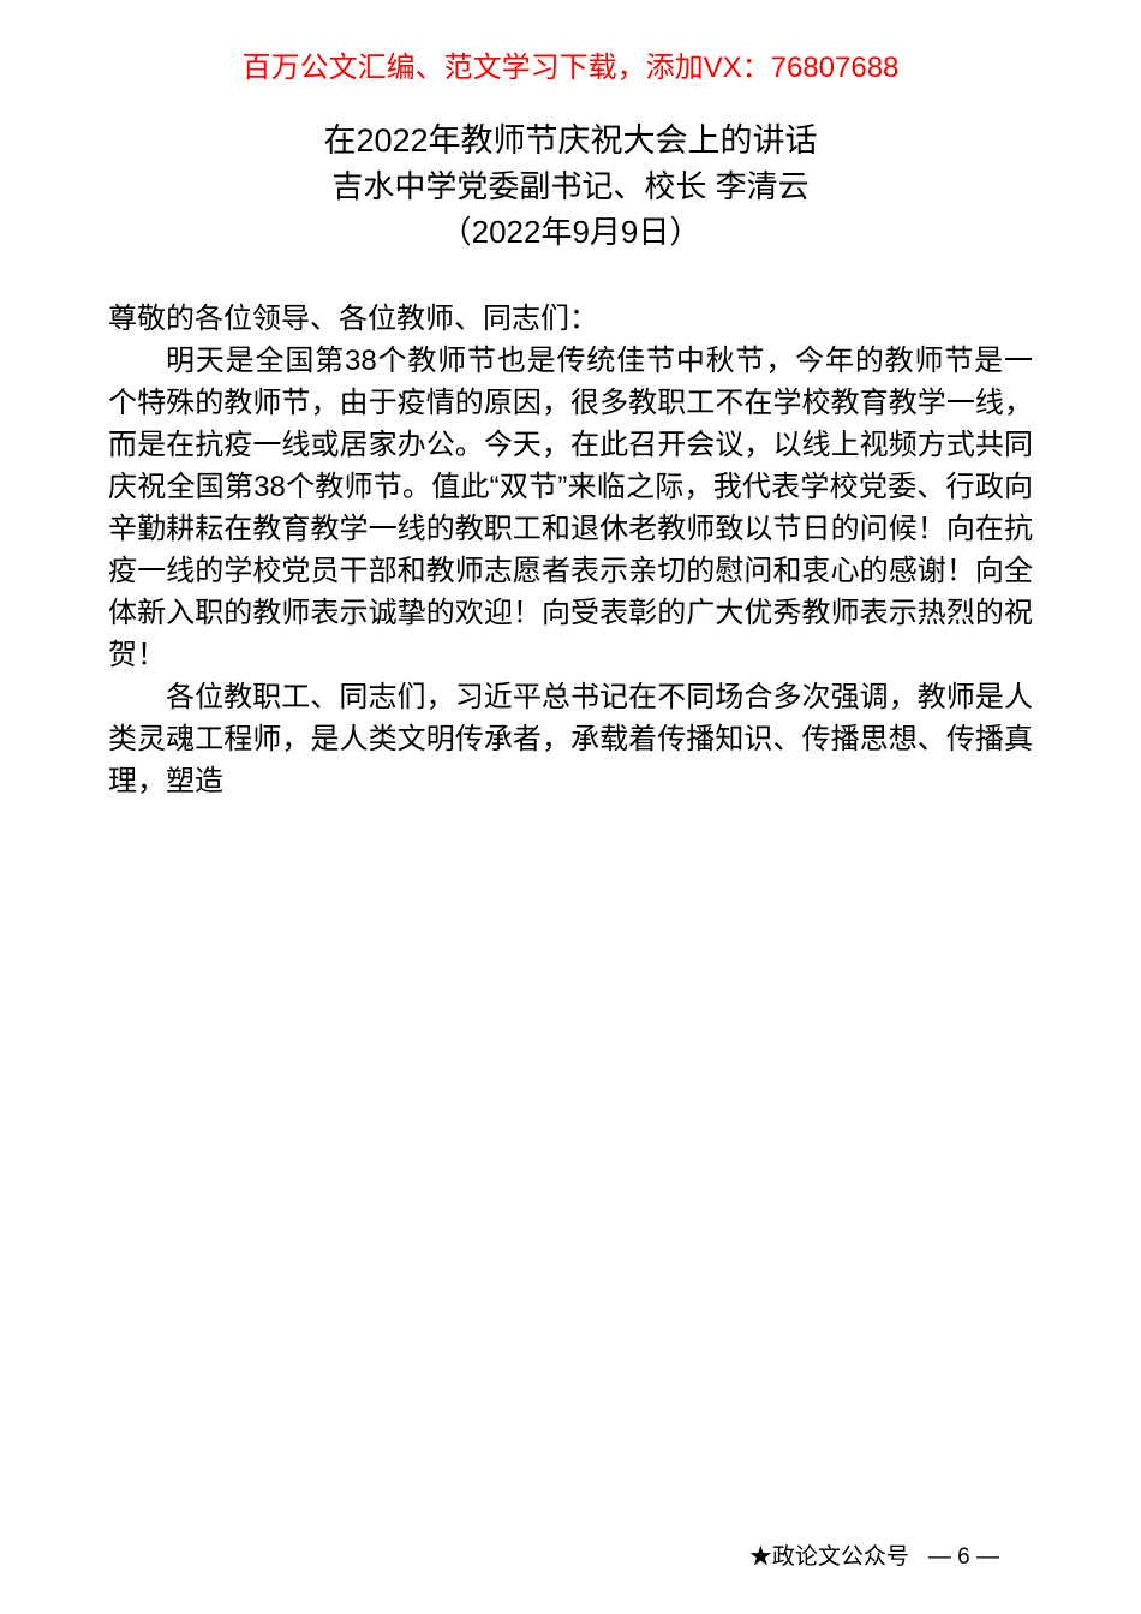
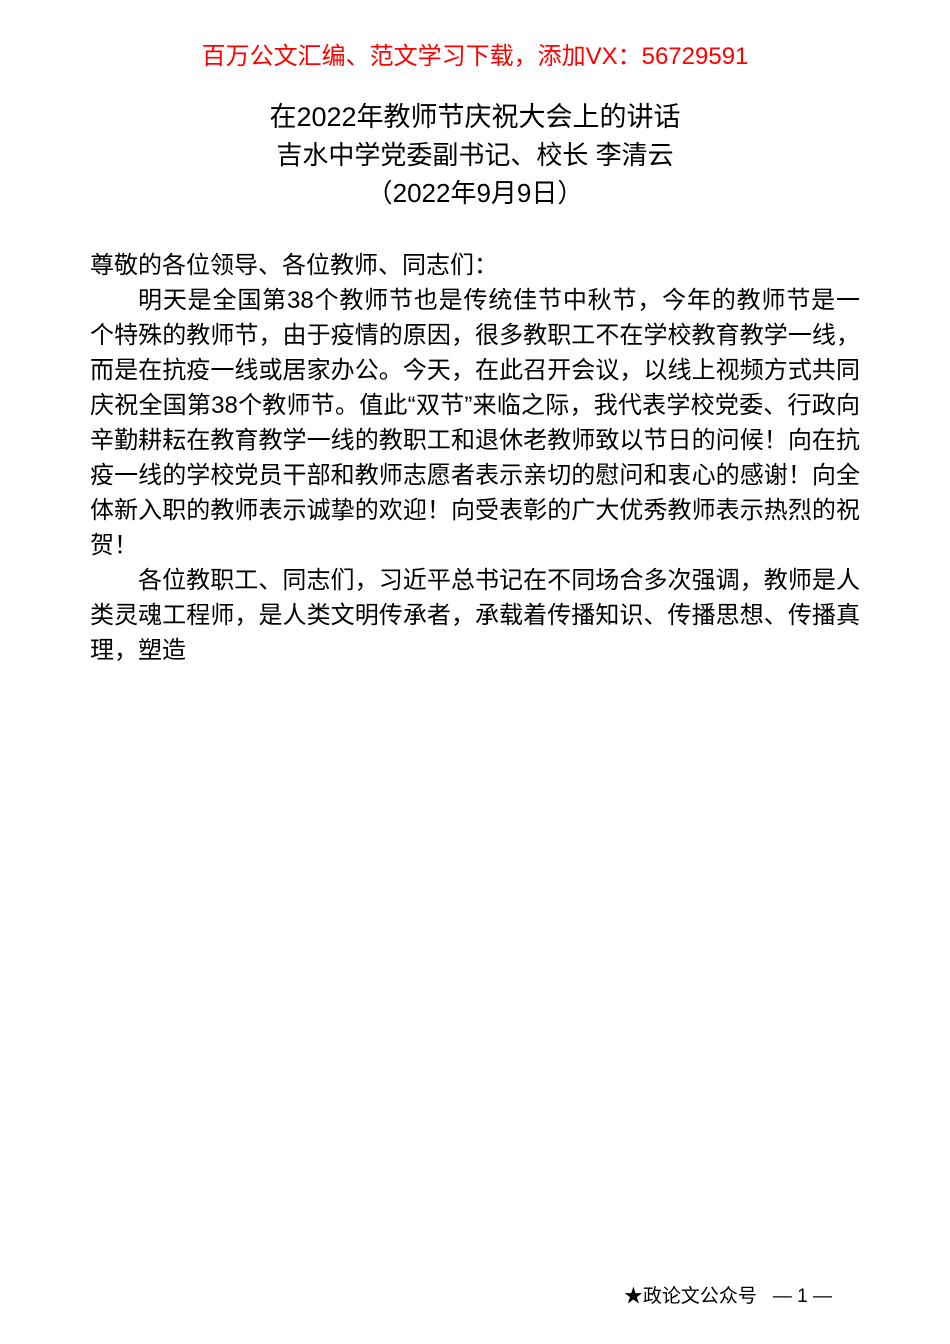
- 百万公文汇编、范文学习下载，添加VX：76807688
+ 百万公文汇编、范文学习下载，添加VX：56729591
  在2022年教师节庆祝大会上的讲话
  吉水中学党委副书记、校长 李清云
  （2022年9月9日）
  尊敬的各位领导、各位教师、同志们：
  明天是全国第38个教师节也是传统佳节中秋节，今年的教师节是一个特殊的教师节，由于疫情的原因，很多教职工不在学校教育教学一线，而是在抗疫一线或居家办公。今天，在此召开会议，以线上视频方式共同庆祝全国第38个教师节。值此“双节”来临之际，我代表学校党委、行政向辛勤耕耘在教育教学一线的教职工和退休老教师致以节日的问候！向在抗疫一线的学校党员干部和教师志愿者表示亲切的慰问和衷心的感谢！向全体新入职的教师表示诚挚的欢迎！向受表彰的广大优秀教师表示热烈的祝贺！
  各位教职工、同志们，习近平总书记在不同场合多次强调，教师是人类灵魂工程师，是人类文明传承者，承载着传播知识、传播思想、传播真理，塑造
  ★政论文公众号
- — 6 —
+ — 1 —
